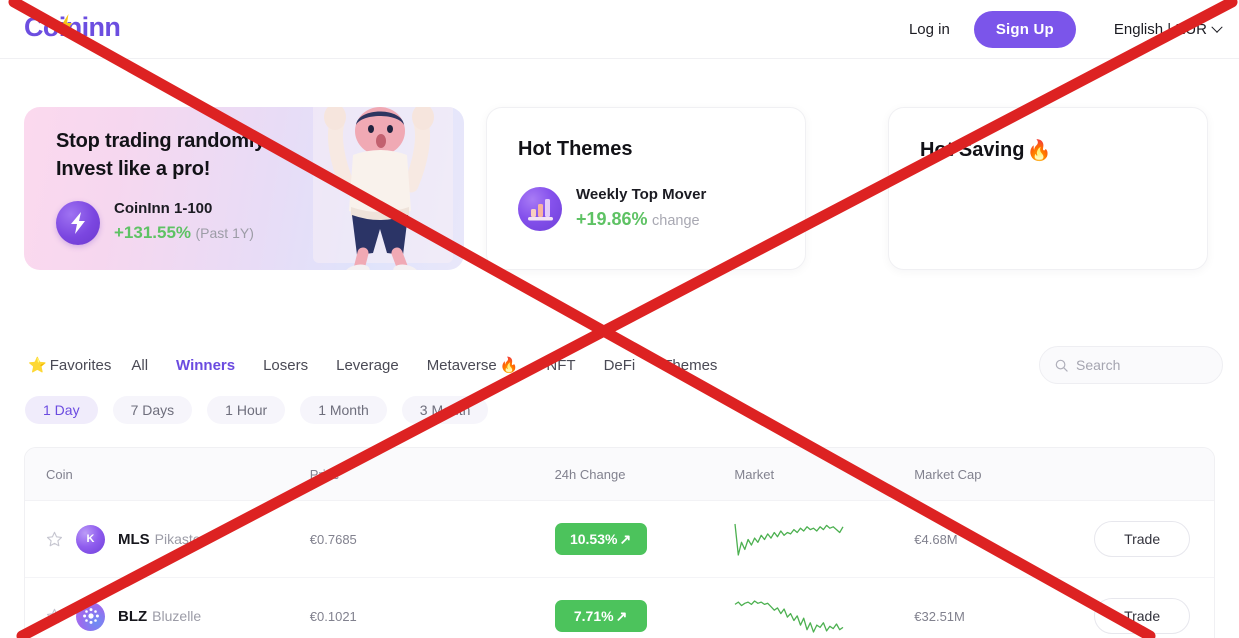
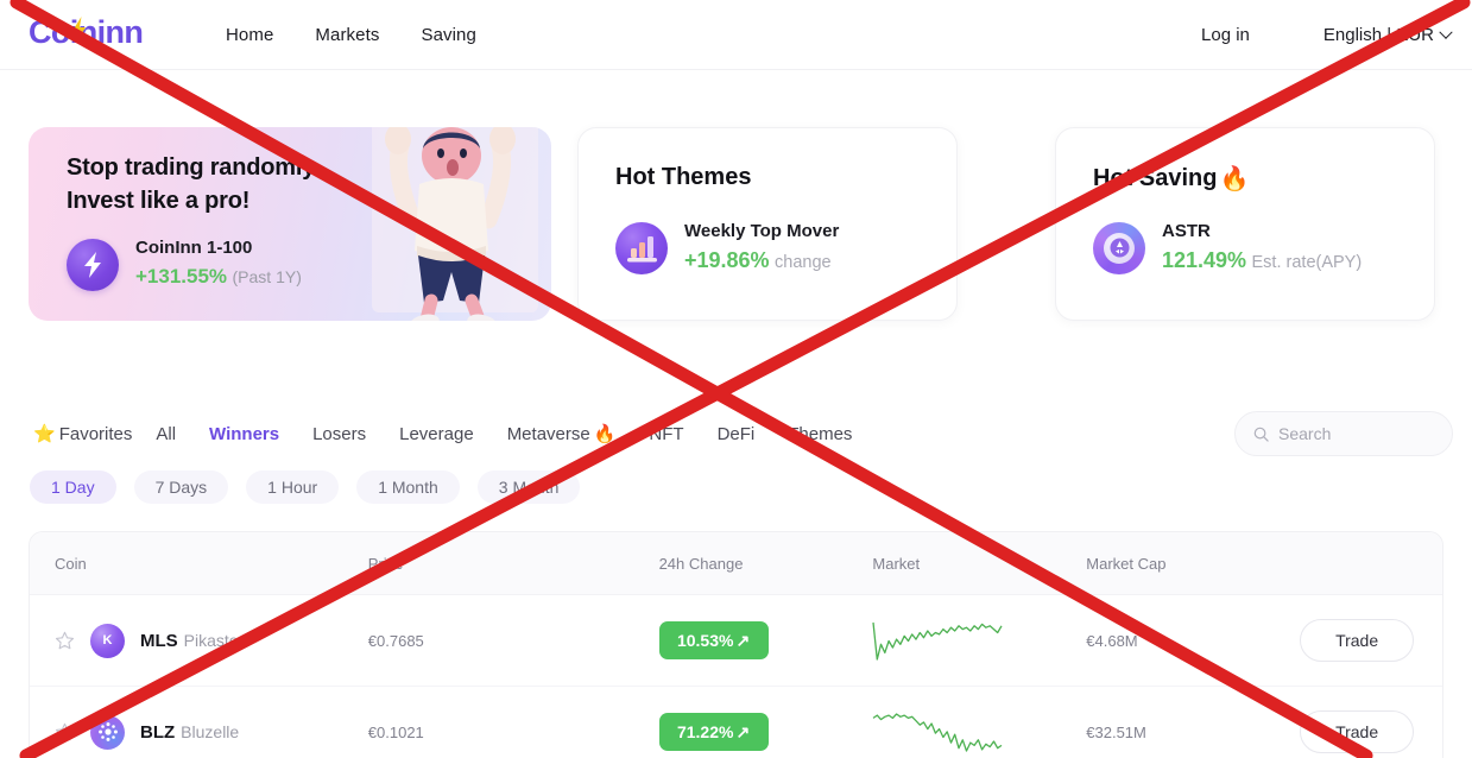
  Cninn
+ Home
+ Markets
+ Saving
  Log in
- Sign Up
  EnglishR
  Stop trading randoml
  Invest like a pro!
  CoinInn 1-100
  +131.55% (Past 1Y)
  Hot Themes
  Weekly Top Mover
  +19.86% change
  H Saving
  🔥
+ ASTR
+ 121.49% Est. rate(APY)
  ⭐
  Favorites
  All
  Winners
  Losers
  Leverage
  Metaverse
  🔥
  NFT
  DeFi
  hemes
  Search
  1 Day
  7 Days
  1 Hour
  1 Month
  Coin
  24h Change
  Market
  Market Cap
  K
  MLS Pikast
  €0.7685
  10.53%
  ↗
  €4.68M
  Trade
  BLZ Bluzelle
  €0.1021
- 7.71%
+ 71.22%
  ↗
  €32.51M
  Trade
